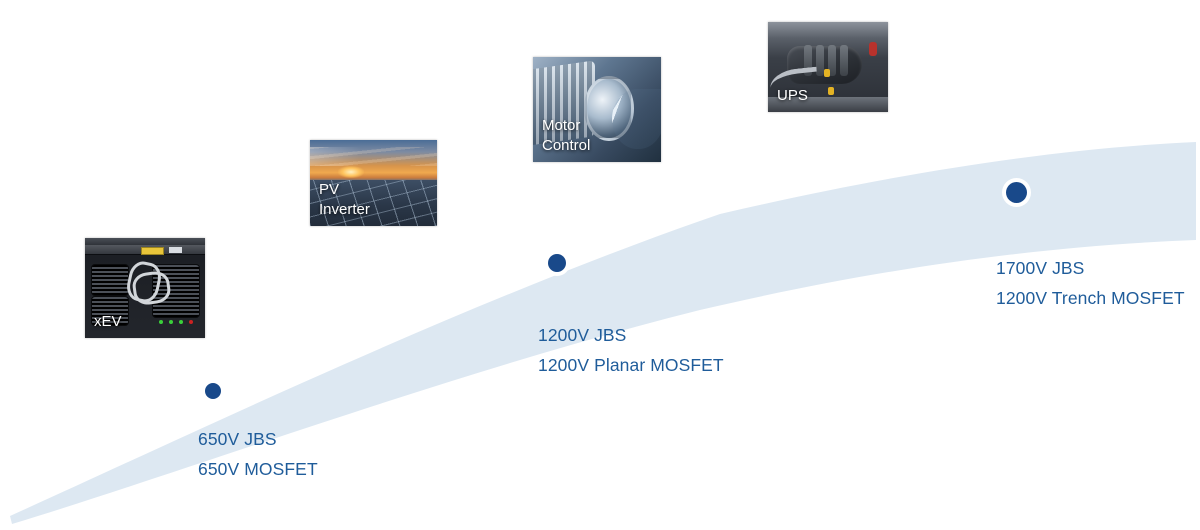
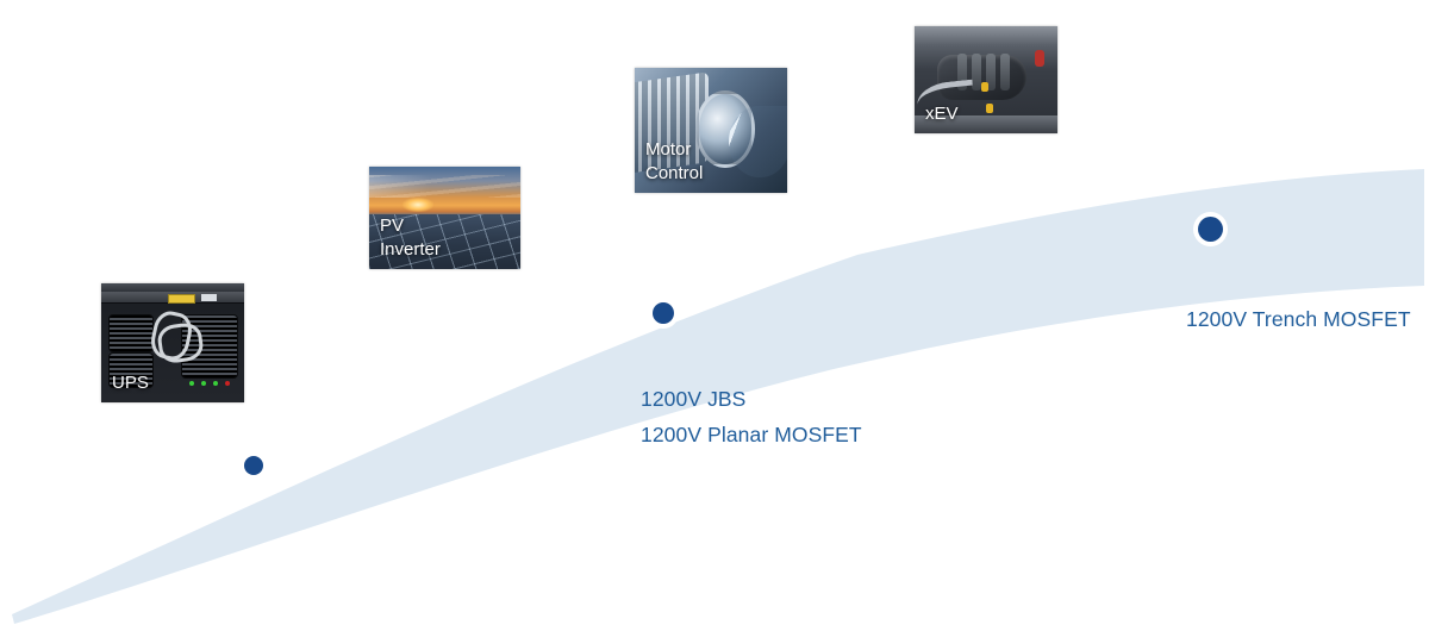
- 650V JBS
- 650V MOSFET
  1200V JBS
  1200V Planar MOSFET
- 1700V JBS
  1200V Trench MOSFET
- xEV
+ UPS
  PV
  Inverter
  Motor
  Control
- UPS
+ xEV
